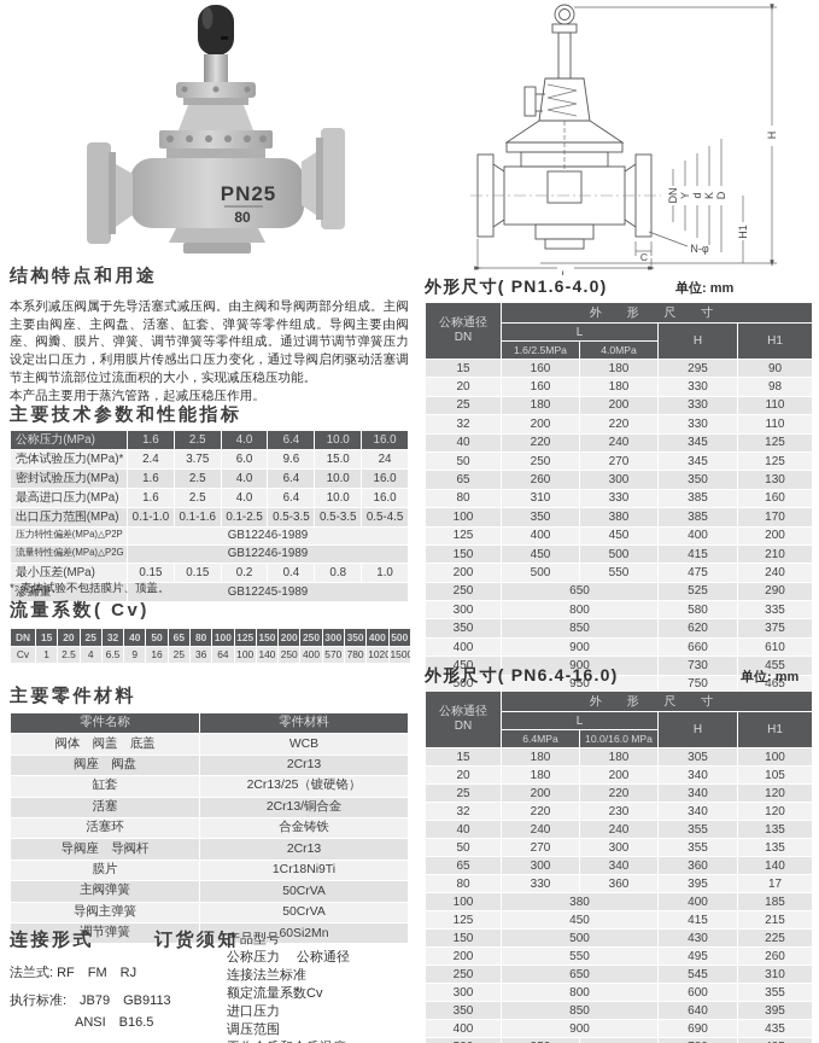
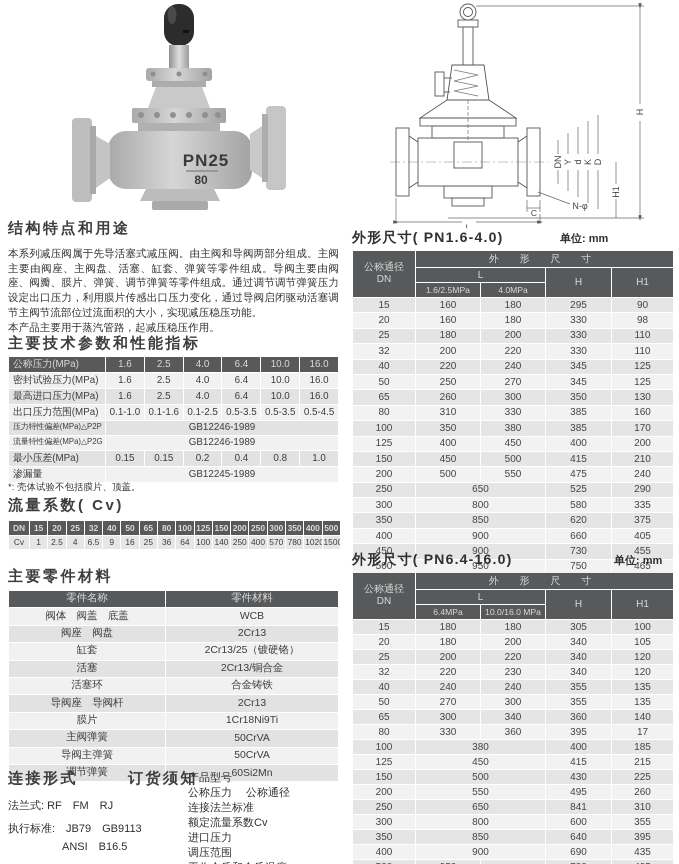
  PN25
  80
  N-φ
  C
  结构特点和用途
  本系列减压阀属于先导活塞式减压阀。由主阀和导阀两部分组成。主阀主要由阀座、主阀盘、活塞、缸套、弹簧等零件组成。导阀主要由阀座、阀瓣、膜片、弹簧、调节弹簧等零件组成。通过调节调节弹簧压力设定出口压力，利用膜片传感出口压力变化，通过导阀启闭驱动活塞调节主阀节流部位过流面积的大小，实现减压稳压功能。
  本产品主要用于蒸汽管路，起减压稳压作用。
  主要技术参数和性能指标
  公称压力(MPa)	1.6	2.5	4.0	6.4	10.0	16.0
- 壳体试验压力(MPa)*	2.4	3.75	6.0	9.6	15.0	24
  密封试验压力(MPa)	1.6	2.5	4.0	6.4	10.0	16.0
  最高进口压力(MPa)	1.6	2.5	4.0	6.4	10.0	16.0
  出口压力范围(MPa)	0.1-1.0	0.1-1.6	0.1-2.5	0.5-3.5	0.5-3.5	0.5-4.5
  压力特性偏差(MPa)△P2P	GB12246-1989
  流量特性偏差(MPa)△P2G	GB12246-1989
  最小压差(MPa)	0.15	0.15	0.2	0.4	0.8	1.0
  渗漏量	GB12245-1989
  *: 壳体试验不包括膜片、顶盖。
  流量系数( Cv)
  DN	15	20	25	32	40	50	65	80	100	125	150	200	250	300	350	400	500
  Cv	1	2.5	4	6.5	9	16	25	36	64	100	140	250	400	570	780	102	1500
  主要零件材料
  零件名称	零件材料
  阀体 阀盖 底盖	WCB
  阀座 阀盘	2Cr13
  缸套	2Cr13/25（镀硬铬）
  活塞	2Cr13/铜合金
  活塞环	合金铸铁
  导阀座 导阀杆	2Cr13
  膜片	1Cr18Ni9Ti
  主阀弹簧	50CrVA
  导阀主弹簧	50CrVA
  调节弹簧	60Si2Mn
  连接形式
  法兰式: RF FM RJ
  执行标准: JB79 GB9113
  ANSI B16.5
  订货须知
  产品型号
  公称压力 公称通径
  连接法兰标准
  额定流量系数Cv
  进口压力
  调压范围
  外形尺寸( PN1.6-4.0)
  单位: mm
  公称通径 DN	外 形 尺 寸
  L	H	H1
  1.6/2.5MPa	4.0MPa
  15	160	180	295	90
  20	160	180	330	98
  25	180	200	330	110
  32	200	220	330	110
  40	220	240	345	125
  50	250	270	345	125
  65	260	300	350	130
  80	310	330	385	160
  100	350	380	385	170
  125	400	450	400	200
  150	450	500	415	210
  200	500	550	475	240
  250	650	525	290
  300	800	580	335
  350	850	620	375
- 400	900	660	610
+ 400	900	660	405
  450	900	730	455
  500	950	750	465
  外形尺寸( PN6.4-16.0)
  单位: mm
  公称通径 DN	外 形 尺 寸
  L	H	H1
  6.4MPa	10.0/16.0 MPa
  15	180	180	305	100
  20	180	200	340	105
  25	200	220	340	120
  32	220	230	340	120
  40	240	240	355	135
  50	270	300	355	135
  65	300	340	360	140
  80	330	360	395	17
  100	380	400	185
  125	450	415	215
  150	500	430	225
  200	550	495	260
- 250	650	545	310
+ 250	650	841	310
  300	800	600	355
  350	850	640	395
  400	900	690	435
